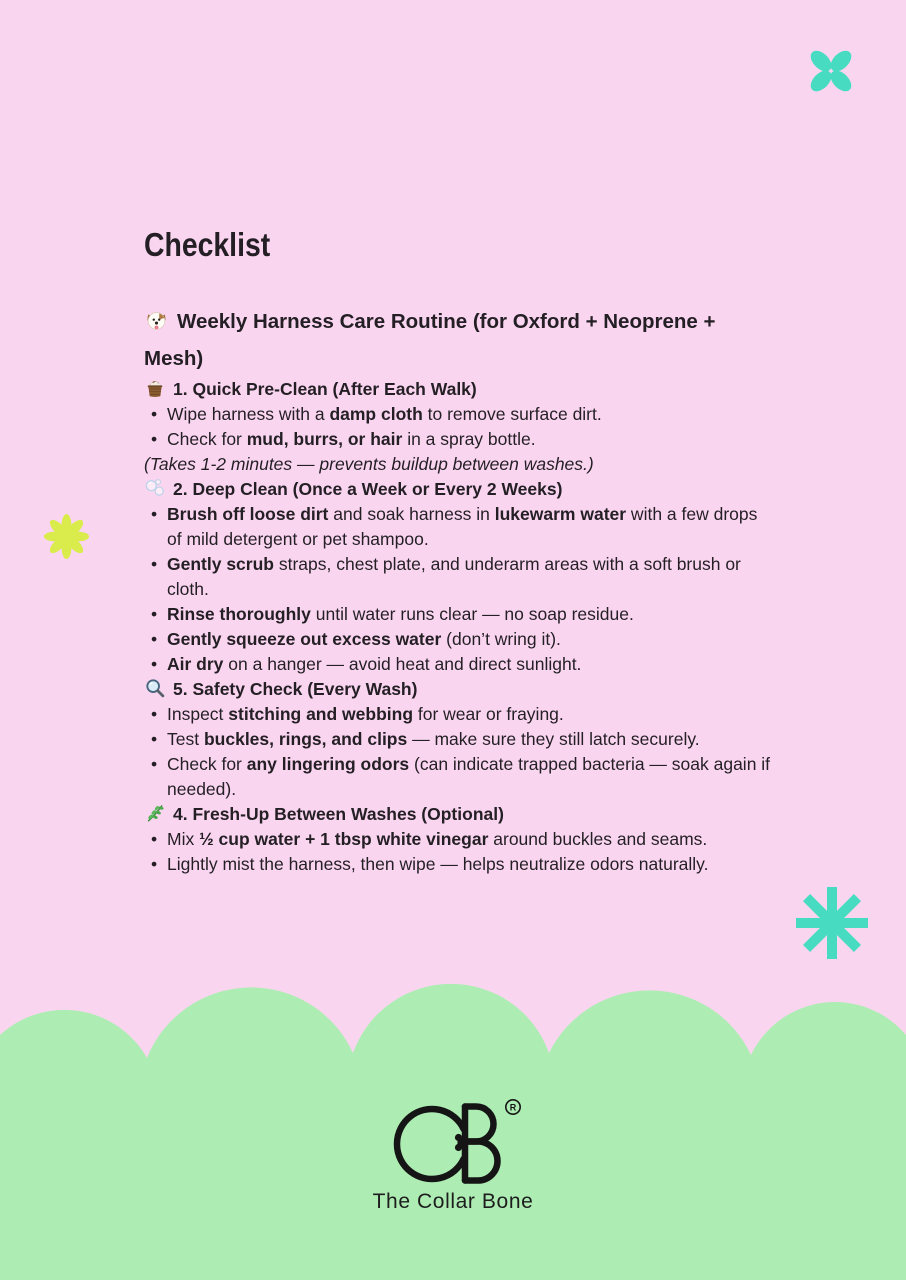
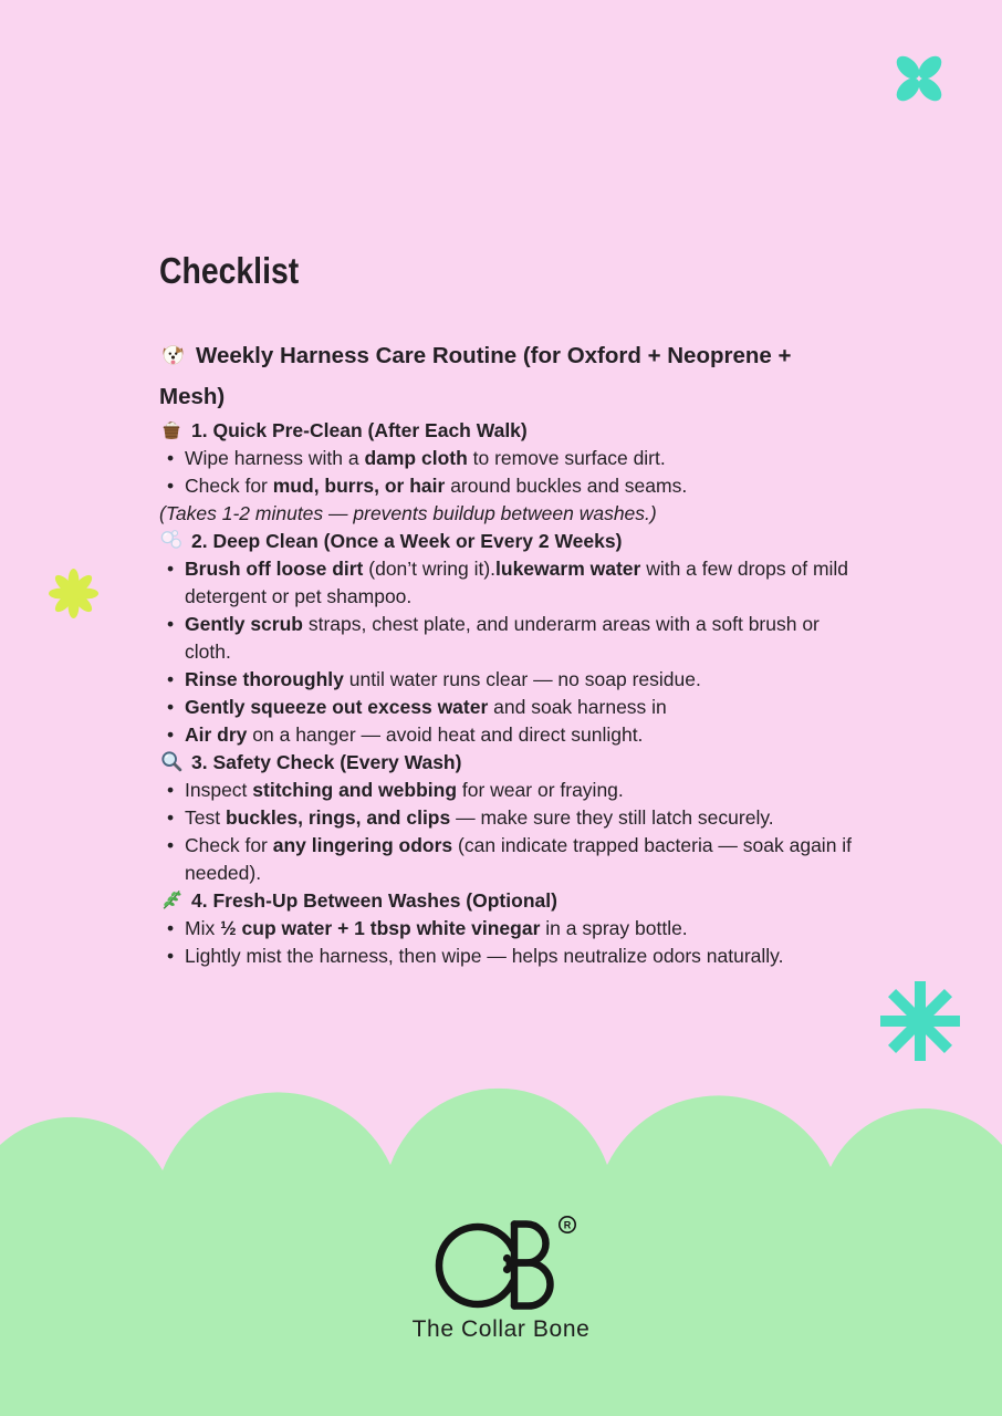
  Checklist
  Weekly Harness Care Routine (for Oxford + Neoprene + Mesh)
  1. Quick Pre-Clean (After Each Walk)
  Wipe harness with a damp cloth to remove surface dirt.
- Check for mud, burrs, or hair in a spray bottle.
+ Check for mud, burrs, or hair around buckles and seams.
  (Takes 1-2 minutes — prevents buildup between washes.)
  2. Deep Clean (Once a Week or Every 2 Weeks)
- Brush off loose dirt and soak harness in lukewarm water with a few drops of mild detergent or pet shampoo.
+ Brush off loose dirt (don’t wring it).lukewarm water with a few drops of mild detergent or pet shampoo.
  Gently scrub straps, chest plate, and underarm areas with a soft brush or cloth.
  Rinse thoroughly until water runs clear — no soap residue.
- Gently squeeze out excess water (don’t wring it).
+ Gently squeeze out excess water and soak harness in
  Air dry on a hanger — avoid heat and direct sunlight.
- 5. Safety Check (Every Wash)
+ 3. Safety Check (Every Wash)
  Inspect stitching and webbing for wear or fraying.
  Test buckles, rings, and clips — make sure they still latch securely.
  Check for any lingering odors (can indicate trapped bacteria — soak again if needed).
  4. Fresh-Up Between Washes (Optional)
- Mix ½ cup water + 1 tbsp white vinegar around buckles and seams.
+ Mix ½ cup water + 1 tbsp white vinegar in a spray bottle.
  Lightly mist the harness, then wipe — helps neutralize odors naturally.
  R
  The Collar Bone
